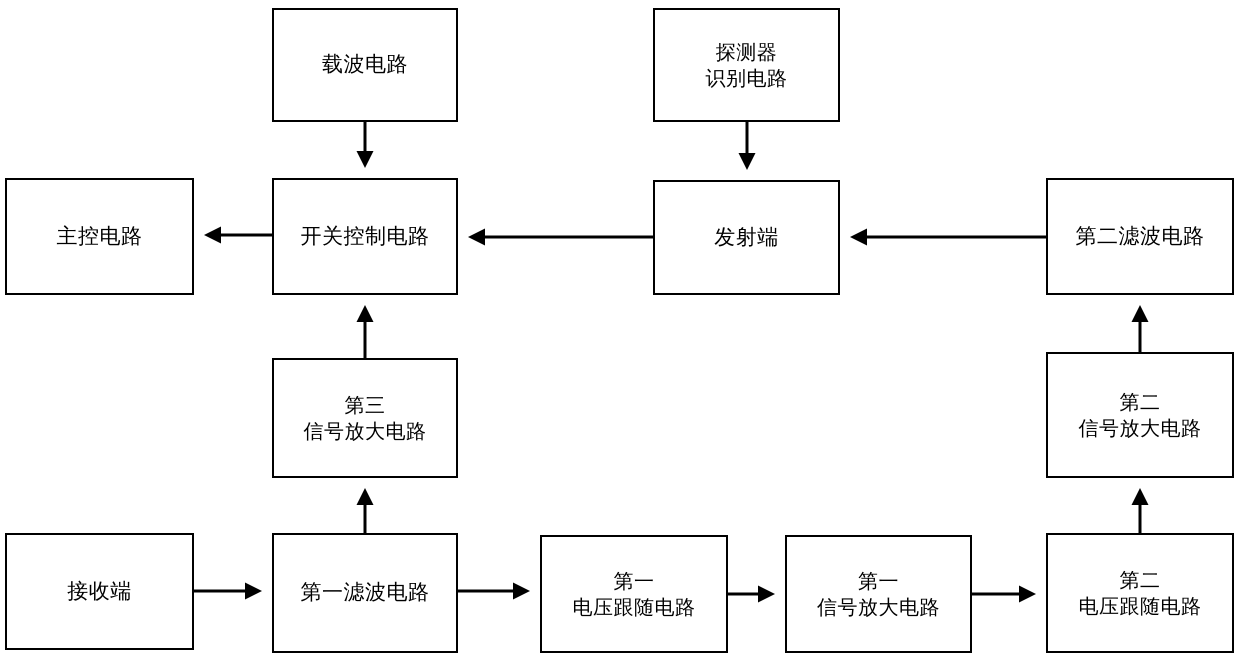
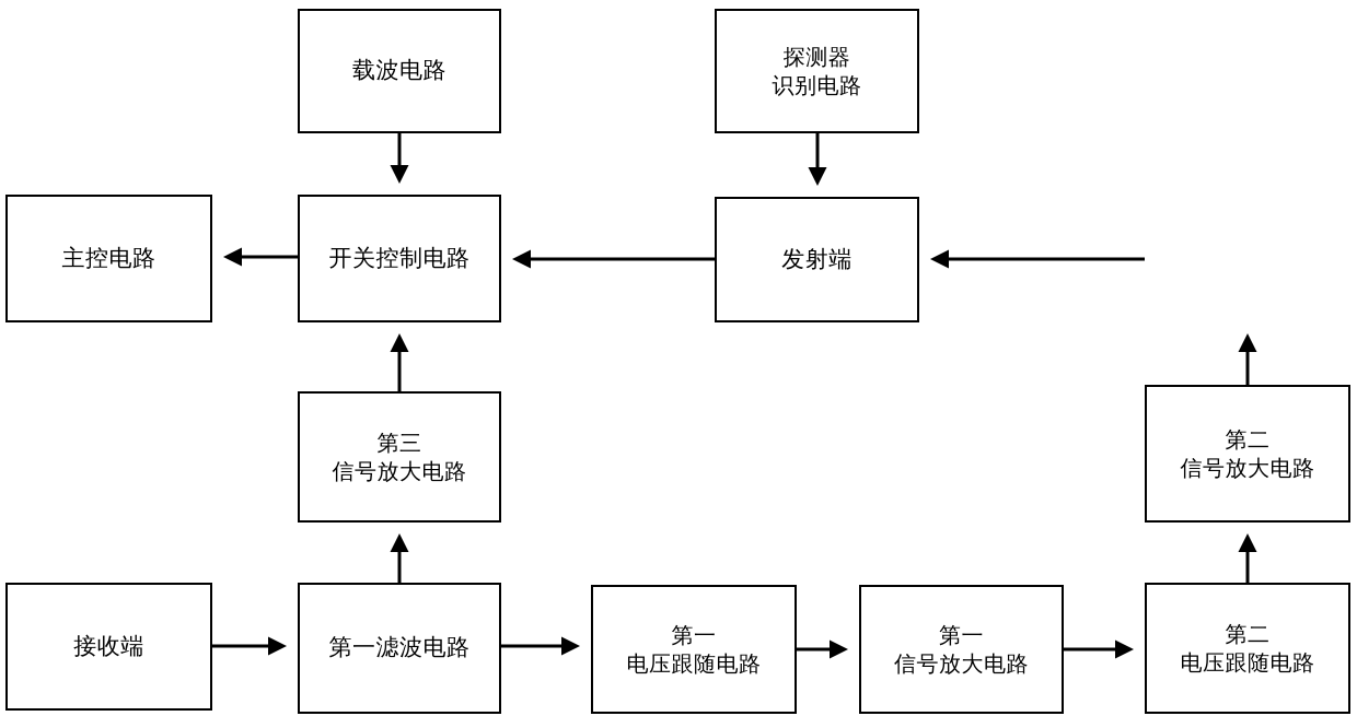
  载波电路
  探测器
  识别电路
  主控电路
  开关控制电路
  发射端
- 第二滤波电路
  第三
  信号放大电路
  第二
  信号放大电路
  接收端
  第一滤波电路
  第一
  电压跟随电路
  第一
  信号放大电路
  第二
  电压跟随电路
